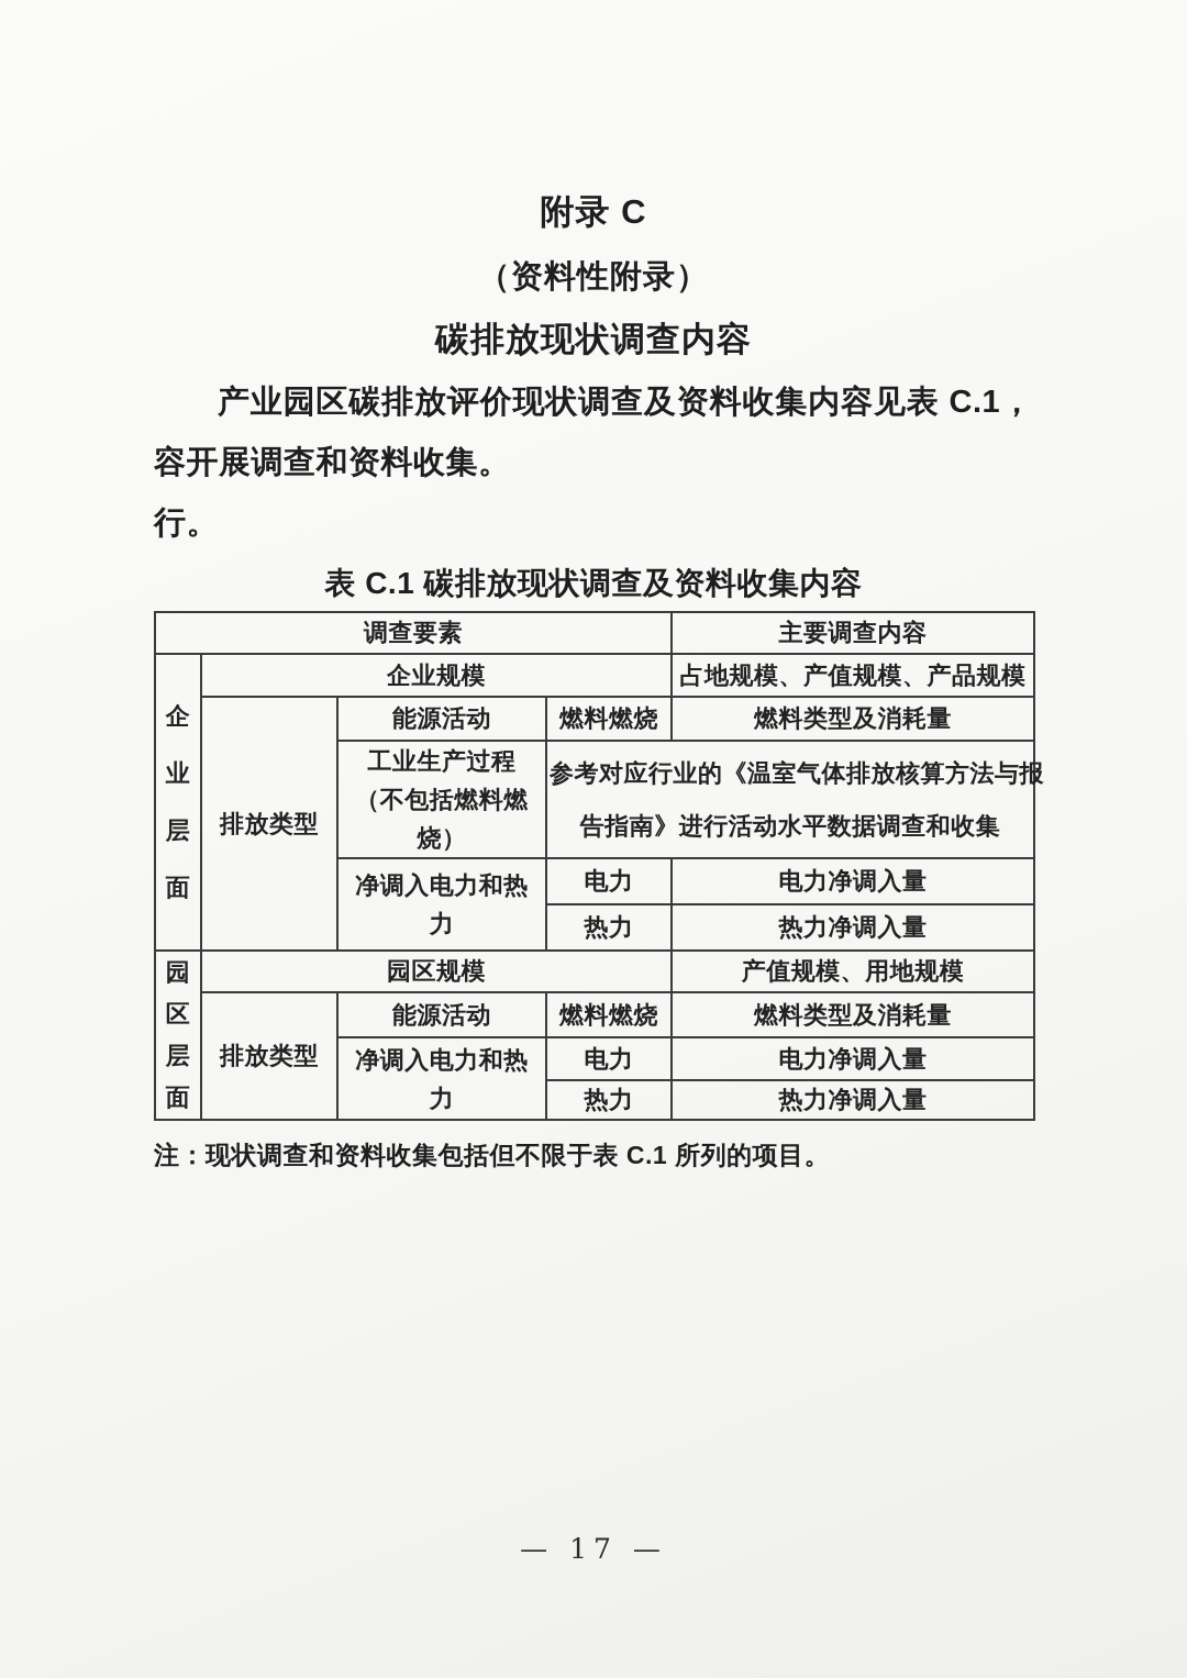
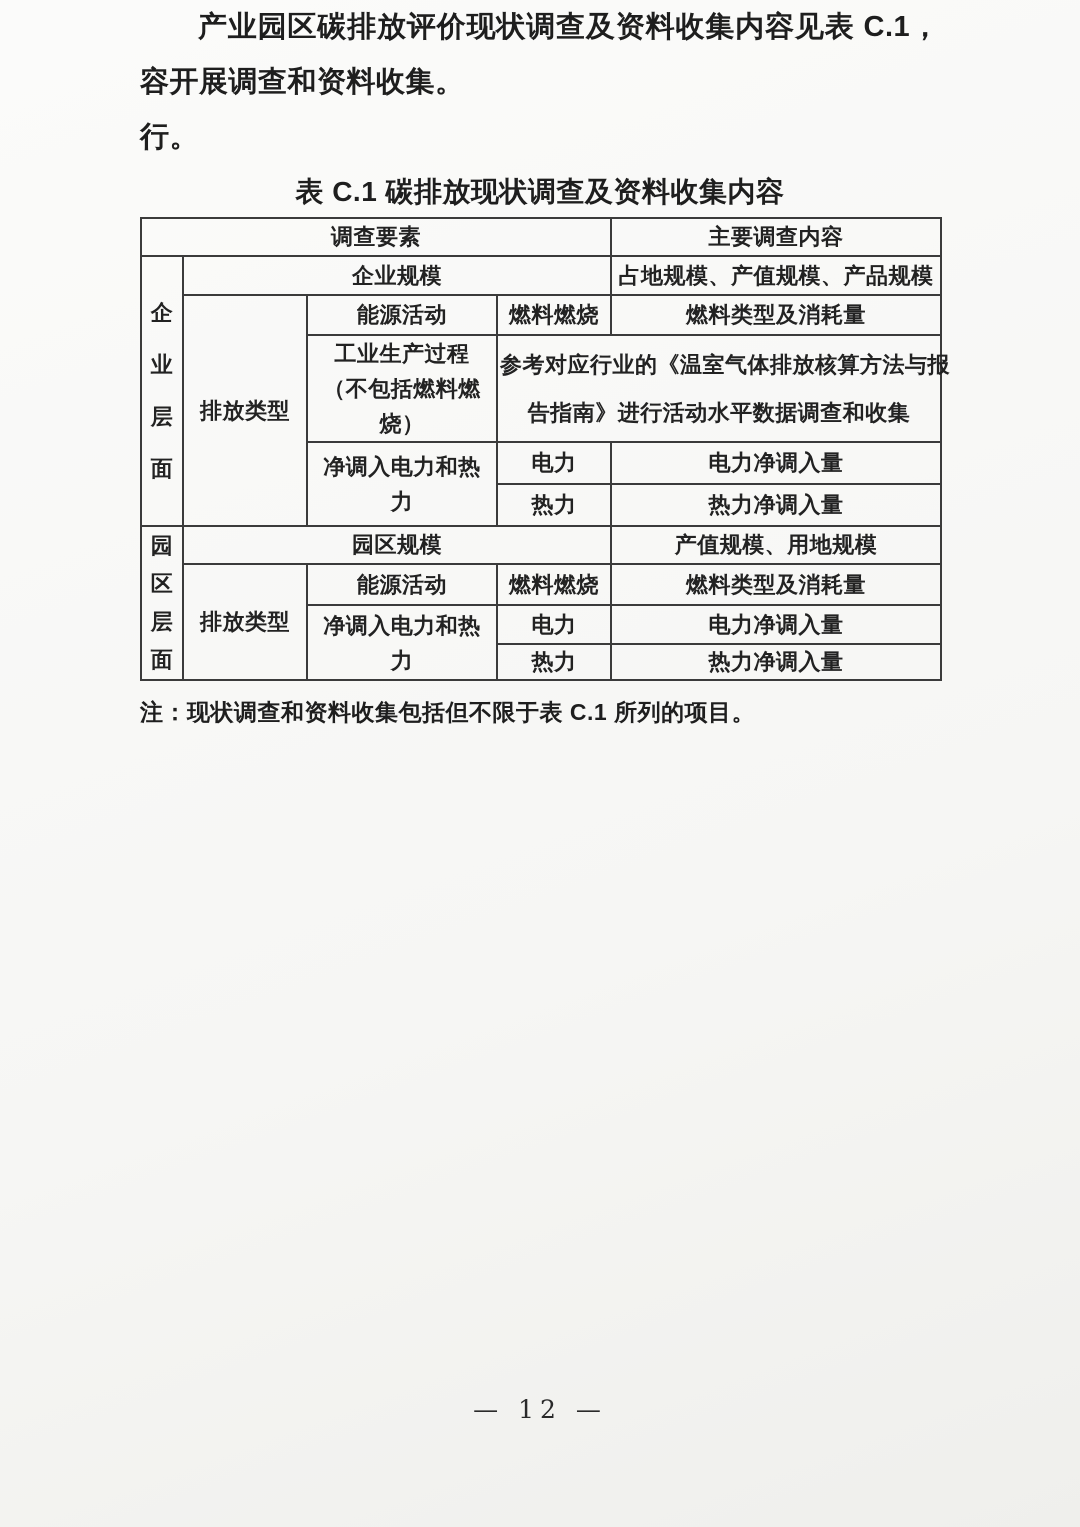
- 附录 C
- （资料性附录）
- 碳排放现状调查内容
  产业园区碳排放评价现状调查及资料收集内容见表 C.1，
  容开展调查和资料收集。
  行。
  表 C.1 碳排放现状调查及资料收集内容
  调查要素	主要调查内容
  企业层面	企业规模	占地规模、产值规模、产品规模
  排放类型	能源活动	燃料燃烧	燃料类型及消耗量
  工业生产过程 （不包括燃料燃 烧）	参考对应行业的《温室气体排放核算方法与报 告指南》进行活动水平数据调查和收集
  净调入电力和热 力	电力	电力净调入量
  热力	热力净调入量
  园区层面	园区规模	产值规模、用地规模
  排放类型	能源活动	燃料燃烧	燃料类型及消耗量
  净调入电力和热 力	电力	电力净调入量
  热力	热力净调入量
  注：现状调查和资料收集包括但不限于表 C.1 所列的项目。
- — 17 —
+ — 12 —
